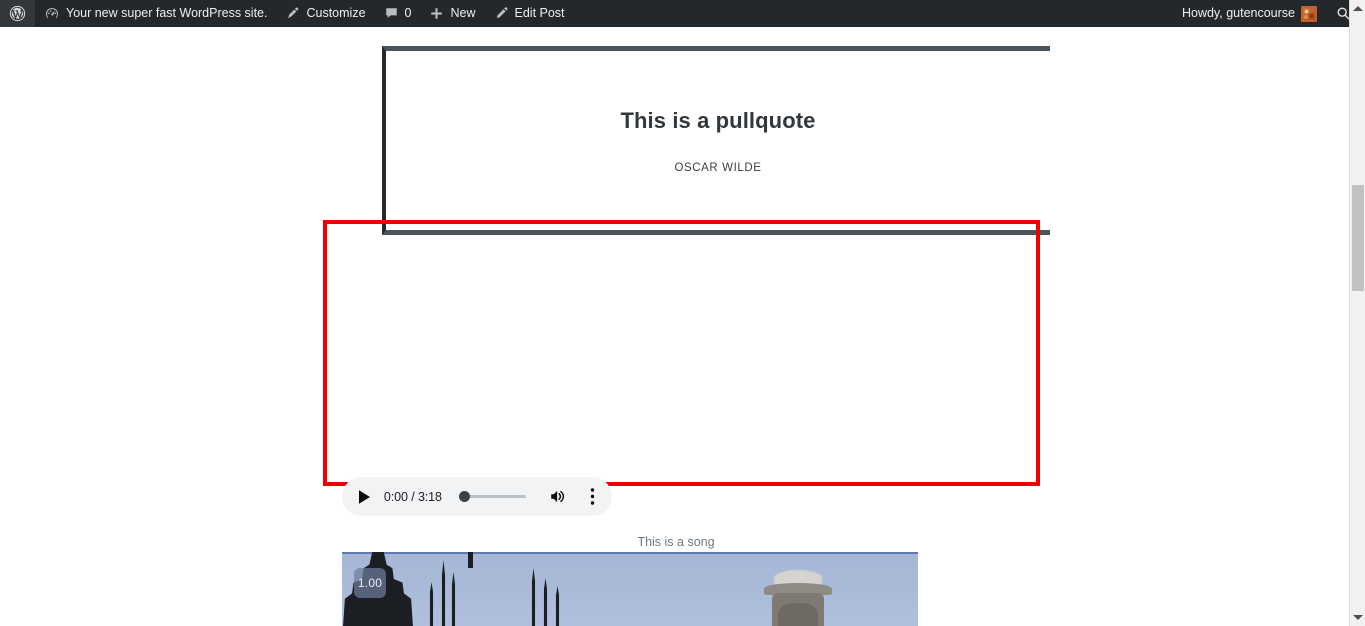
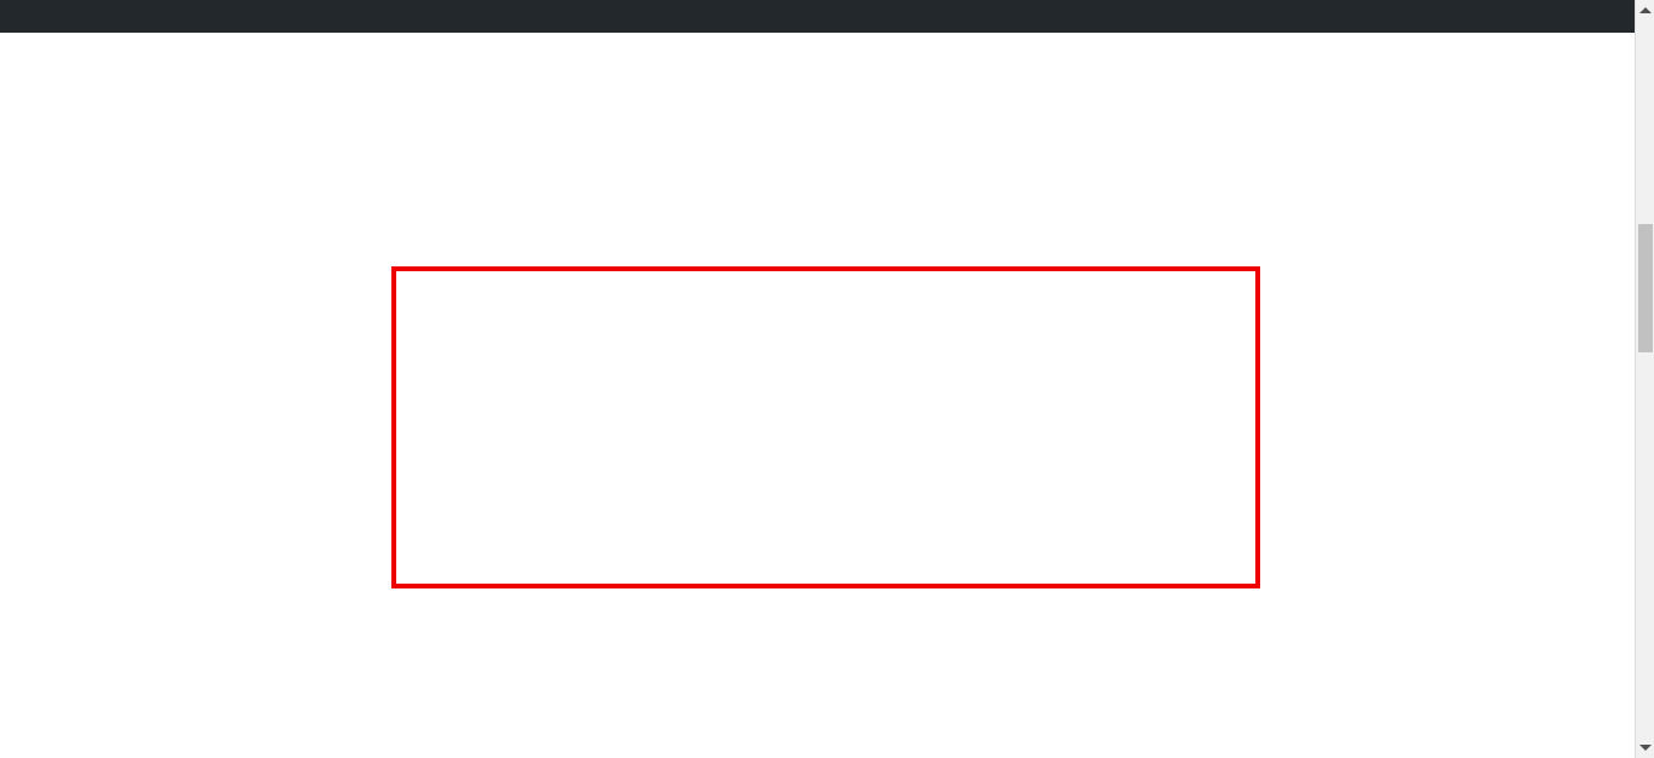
- Your new super fast WordPress site.
- Customize
- 0
- New
- Edit Post
- Howdy, gutencourse
- This is a pullquote
- OSCAR WILDE
- 0:00 / 3:18
- This is a song
- 1.00
